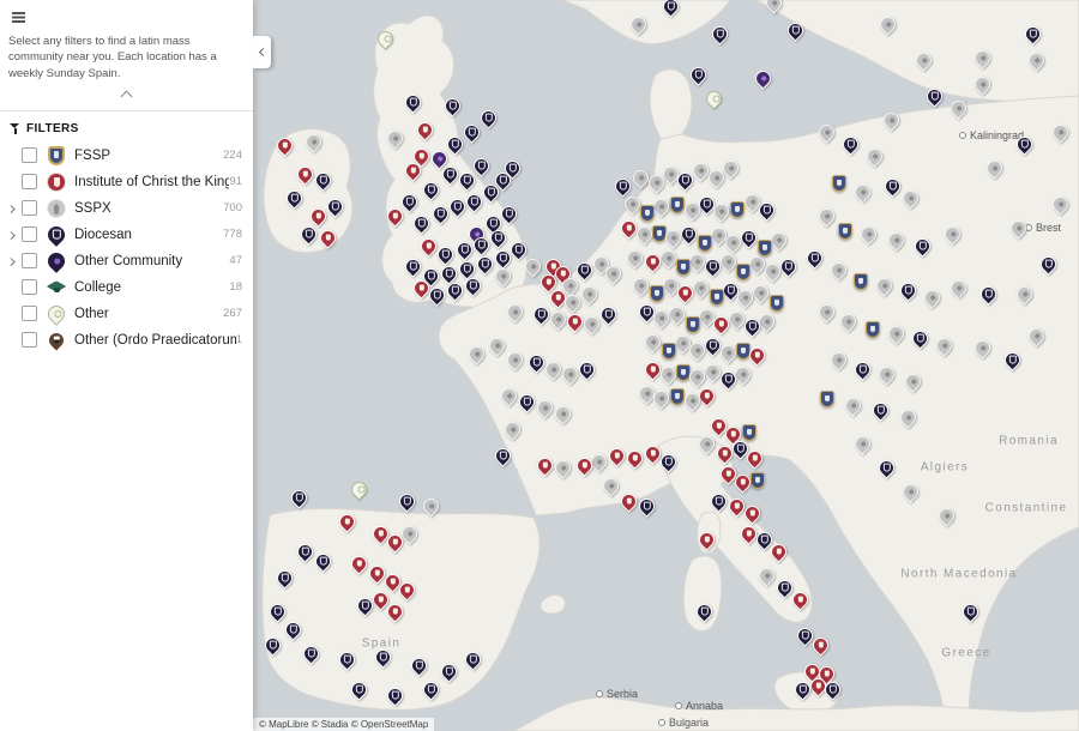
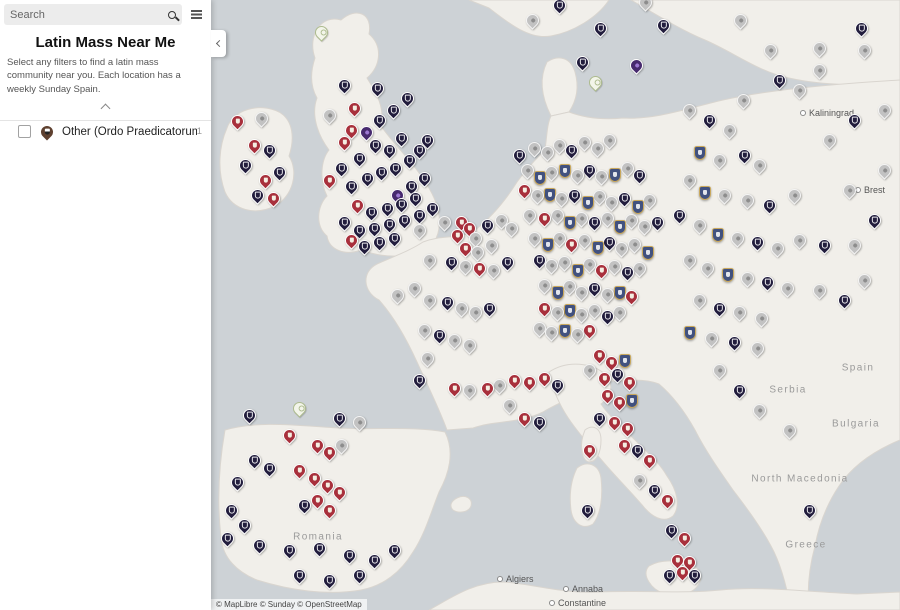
  Kaliningra
  Brest
- Romania
+ Spain
- Algiers
+ Serbia
- Constantine
+ Bulgaria
  North Macedonia
  Greece
- Spain
+ Romania
- Serbia
+ Algiers
  Annaba
- Bulgaria
+ Constantine
- © MapLibre © Stadia © OpenStreetMap
+ © MapLibre © Sunday © OpenStreetMap
+ Search
+ Latin Mass Near Me
  Select any filters to find a latin mass community near you. Each location has a weekly Sunday Spain.
- FILTERS
- FSSP
- 224
- Institute of Christ the King
- 91
- SSPX
- 700
- Diocesan
- 778
- Other Community
- 47
- College
- 18
- Other
- 267
  Other (Ordo Praedicatorum
  1
